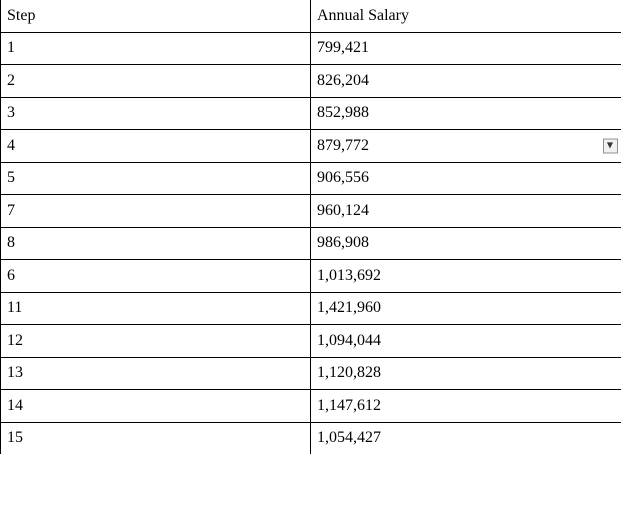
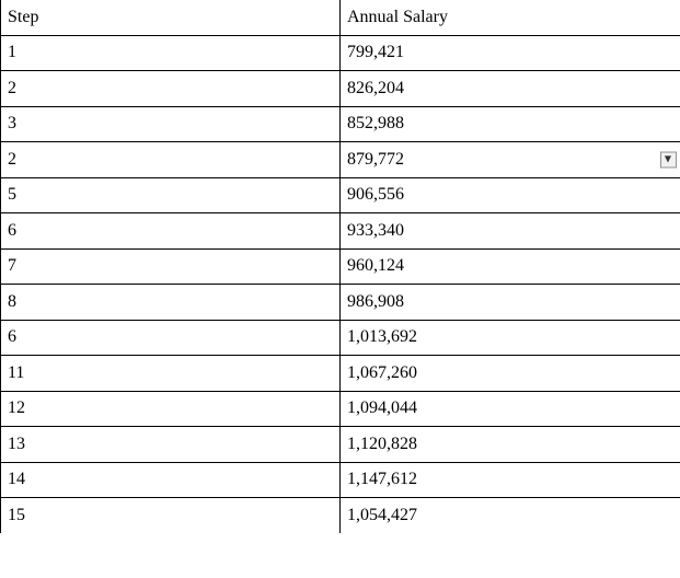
  Step	Annual Salary
  1	799,421
  2	826,204
  3	852,988
- 4	879,772 ▼
+ 2	879,772 ▼
  5	906,556
+ 6	933,340
  7	960,124
  8	986,908
  6	1,013,692
- 11	1,421,960
+ 11	1,067,260
  12	1,094,044
  13	1,120,828
  14	1,147,612
  15	1,054,427
